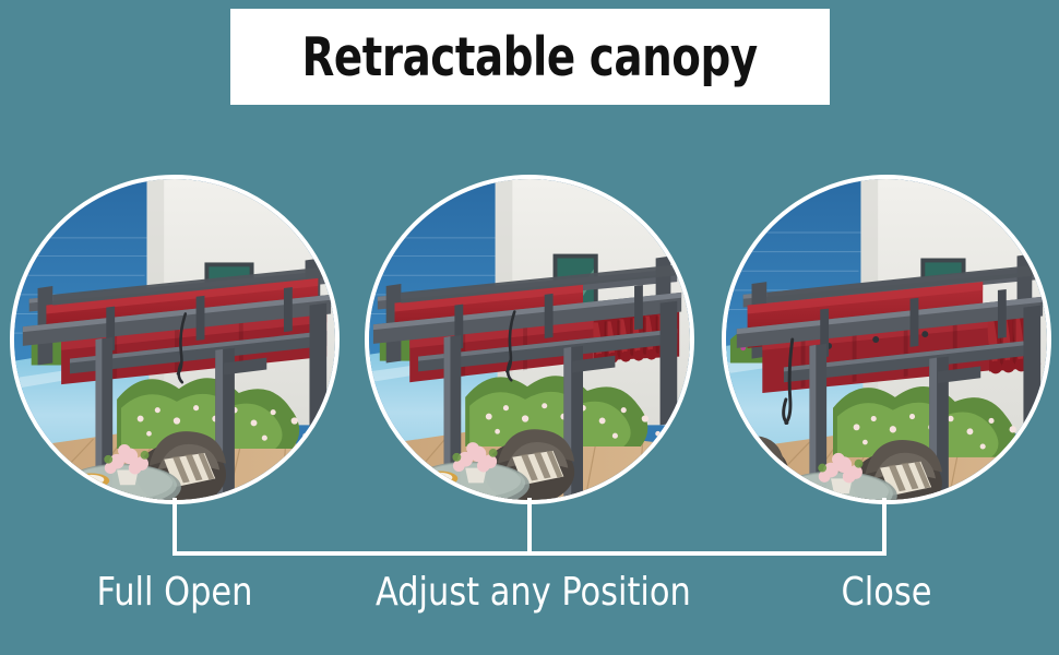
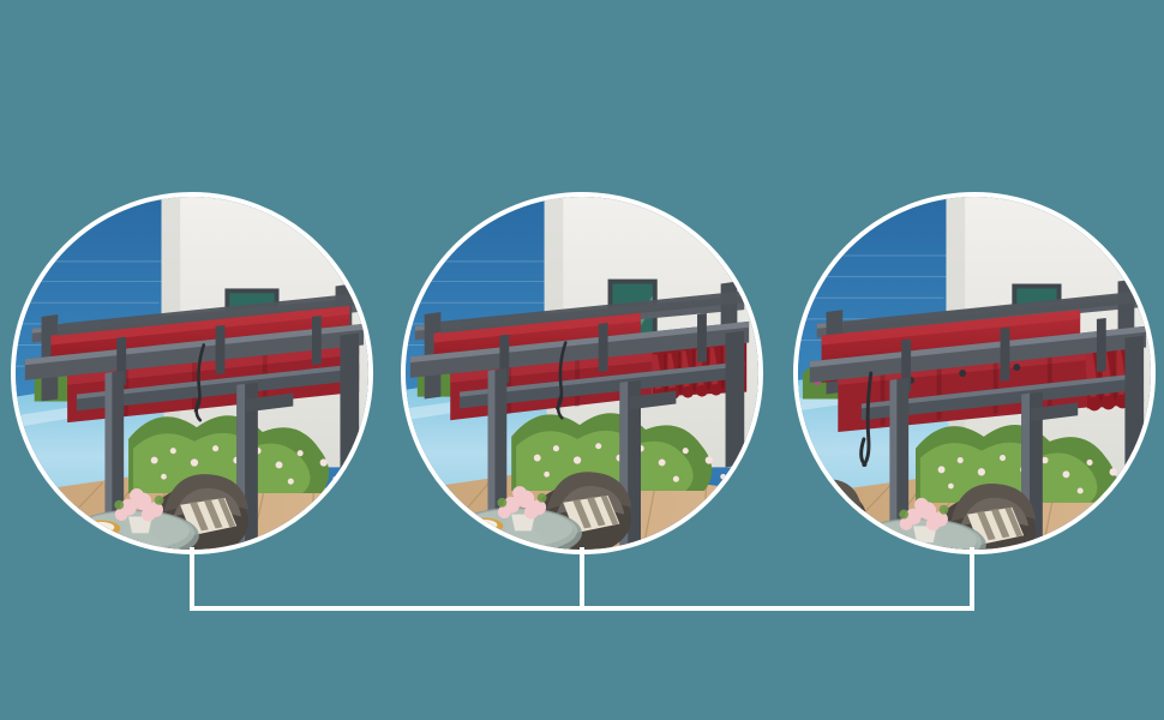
- Retractable canopy
- Full Open
- Adjust any Position
- Close
